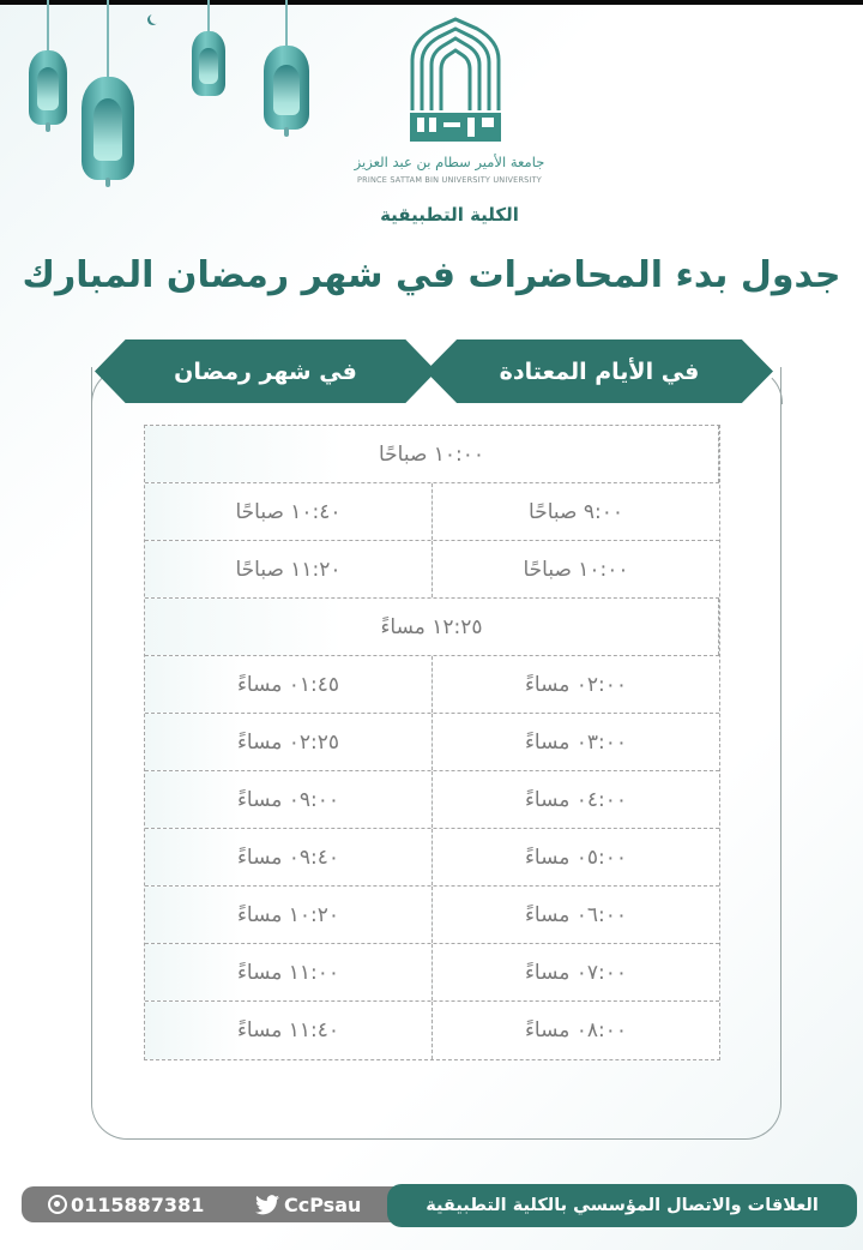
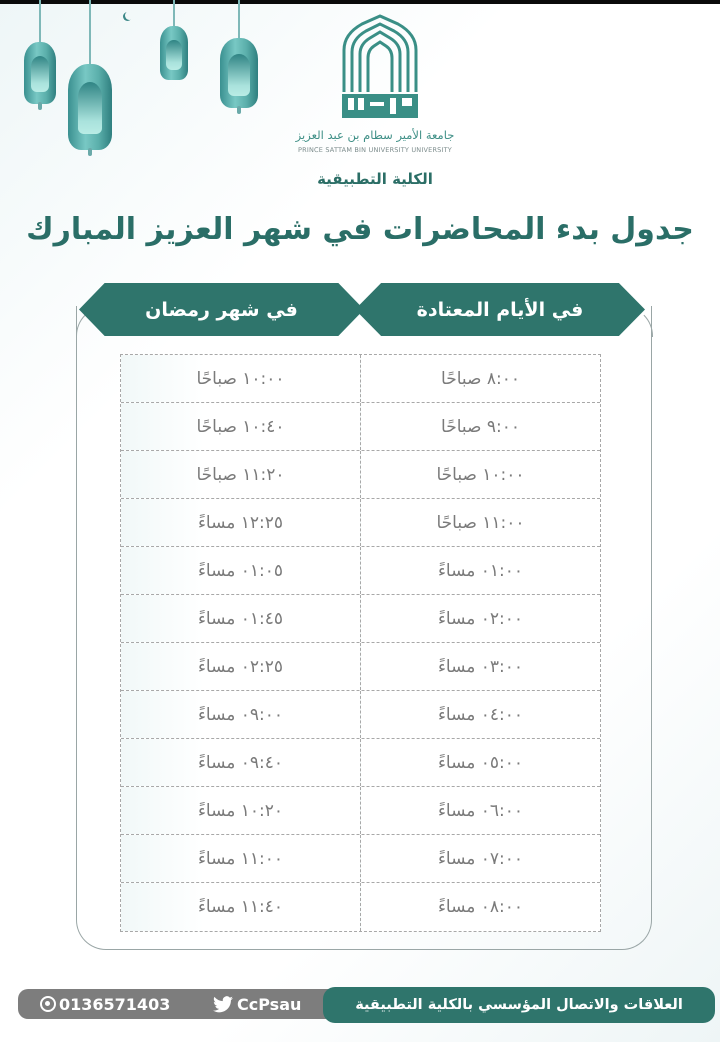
  جامعة الأمير سطام بن عبد العزيز
  PRINCE SATTAM BIN UNIVERSITY UNIVERSITY
  الكلية التطبيقية
- جدول بدء المحاضرات في شهر رمضان المبارك
+ جدول بدء المحاضرات في شهر العزيز المبارك
  في الأيام المعتادة
  في شهر رمضان
  ١٠:٠٠ صباحًا
+ ٨:٠٠ صباحًا
  ١٠:٤٠ صباحًا
  ٩:٠٠ صباحًا
  ١١:٢٠ صباحًا
  ١٠:٠٠ صباحًا
  ١٢:٢٥ مساءً
+ ١١:٠٠ صباحًا
+ ٠١:٠٥ مساءً
+ ٠١:٠٠ مساءً
  ٠١:٤٥ مساءً
  ٠٢:٠٠ مساءً
  ٠٢:٢٥ مساءً
  ٠٣:٠٠ مساءً
  ٠٩:٠٠ مساءً
  ٠٤:٠٠ مساءً
  ٠٩:٤٠ مساءً
  ٠٥:٠٠ مساءً
  ١٠:٢٠ مساءً
  ٠٦:٠٠ مساءً
  ١١:٠٠ مساءً
  ٠٧:٠٠ مساءً
  ١١:٤٠ مساءً
  ٠٨:٠٠ مساءً
- 0115887381
+ 0136571403
  CcPsau
  العلاقات والاتصال المؤسسي بالكلية التطبيقية
